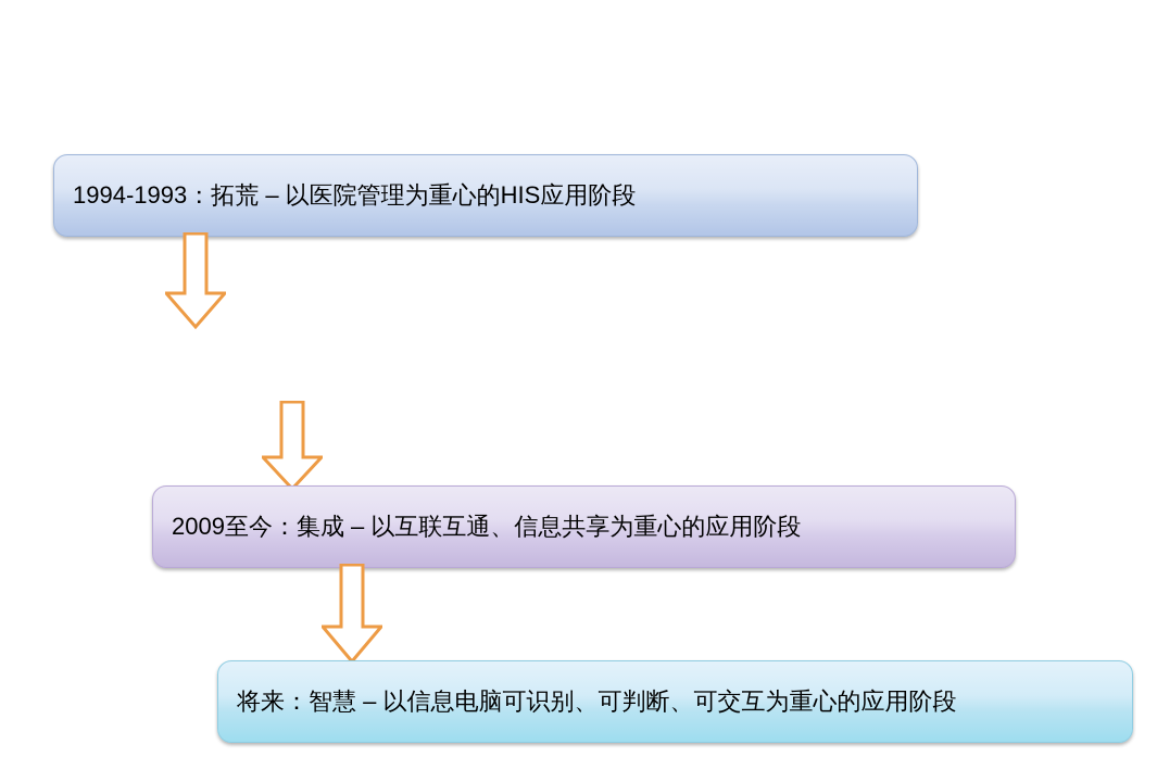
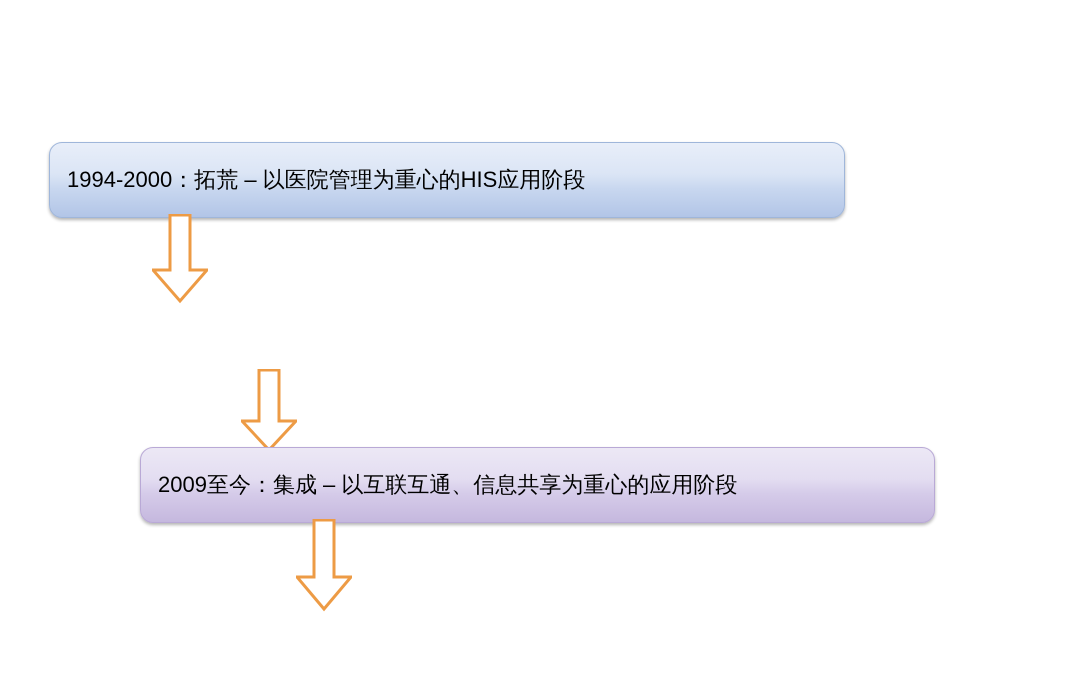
- 1994-1993：拓荒 – 以医院管理为重心的HIS应用阶段
+ 1994-2000：拓荒 – 以医院管理为重心的HIS应用阶段
  2009至今：集成 – 以互联互通、信息共享为重心的应用阶段
- 将来：智慧 – 以信息电脑可识别、可判断、可交互为重心的应用阶段
